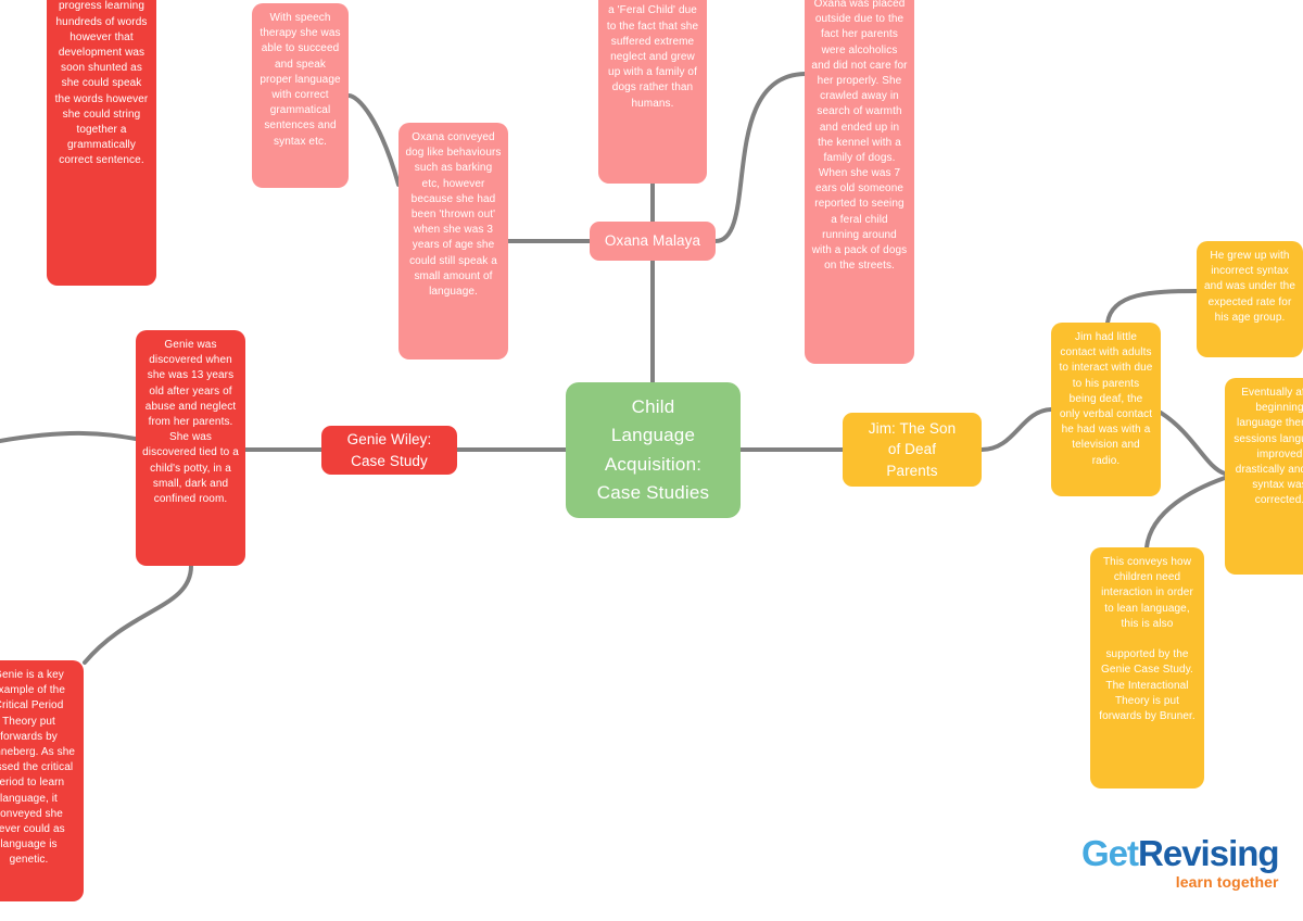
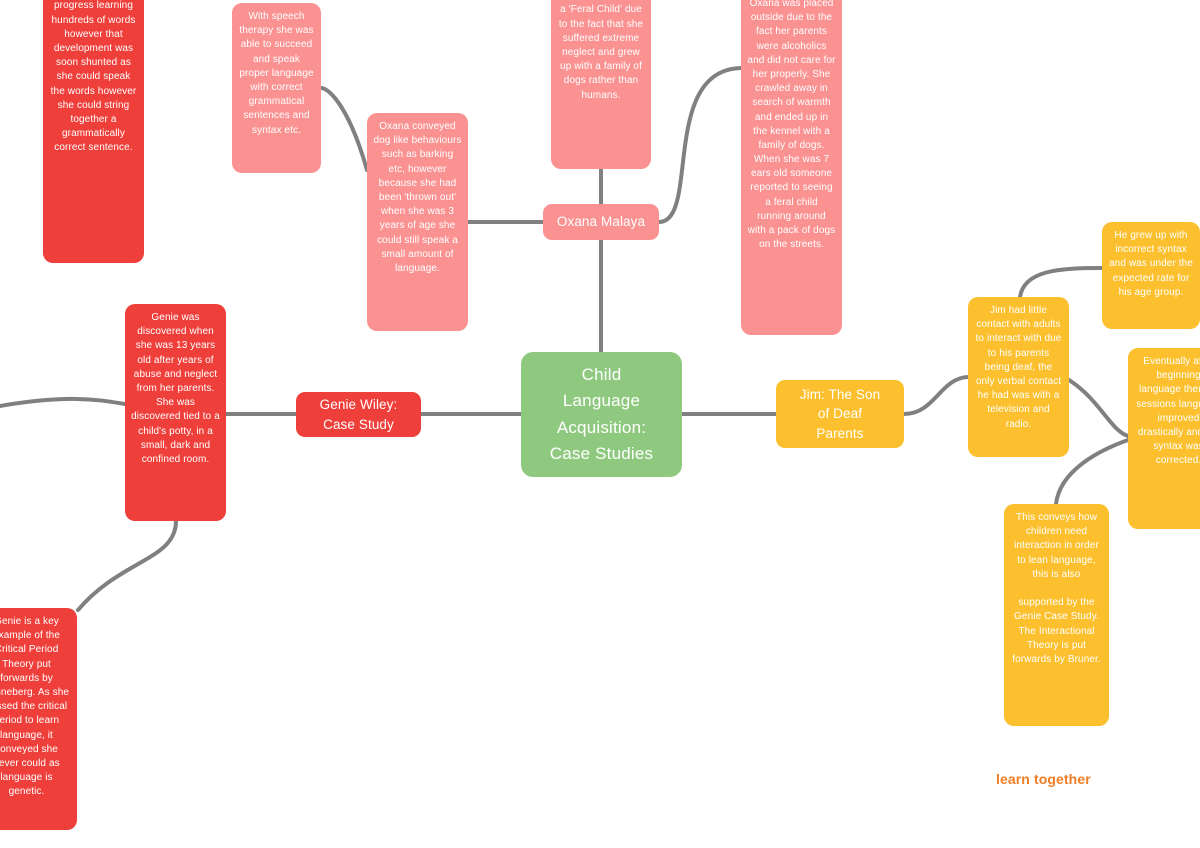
  Child
  Language
  Acquisition:
  Case Studies
  Genie Wiley:
  Case Study
  progress learning hundreds of words however that development was soon shunted as she could speak the words however she could string together a grammatically correct sentence.
  Genie was discovered when she was 13 years old after years of abuse and neglect from her parents. She was discovered tied to a child's potty, in a small, dark and confined room.
  enie is a key xample of the ritical Period Theory put forwards by neberg. As she sed the critical eriod to learn language, it onveyed she ever could as language is genetic.
  Oxana Malaya
  With speech therapy she was able to succeed and speak proper language with correct grammatical sentences and syntax etc.
  Oxana conveyed dog like behaviours such as barking etc, however because she had been 'thrown out' when she was 3 years of age she could still speak a small amount of language.
  a 'Feral Child' due to the fact that she suffered extreme neglect and grew up with a family of dogs rather than humans.
  Oxana was placed outside due to the fact her parents were alcoholics and did not care for her properly. She crawled away in search of warmth and ended up in the kennel with a family of dogs. When she was 7 ears old someone reported to seeing a feral child running around with a pack of dogs on the streets.
  Jim: The Son
  of Deaf
  Parents
  Jim had little contact with adults to interact with due to his parents being deaf, the only verbal contact he had was with a television and radio.
  He grew up with incorrect syntax and was under the expected rate for his age group.
  Eventually a beginning language the sessions lang improved drastically an syntax wa corrected
  This conveys how children need interaction in order to lean language, this is also
  supported by the Genie Case Study. The Interactional Theory is put forwards by Bruner.
- GetRevising
  learn together
